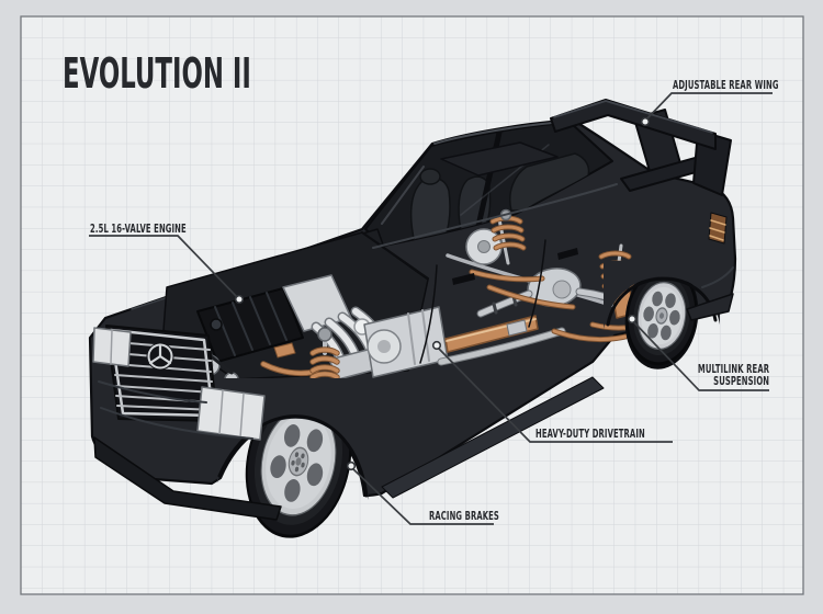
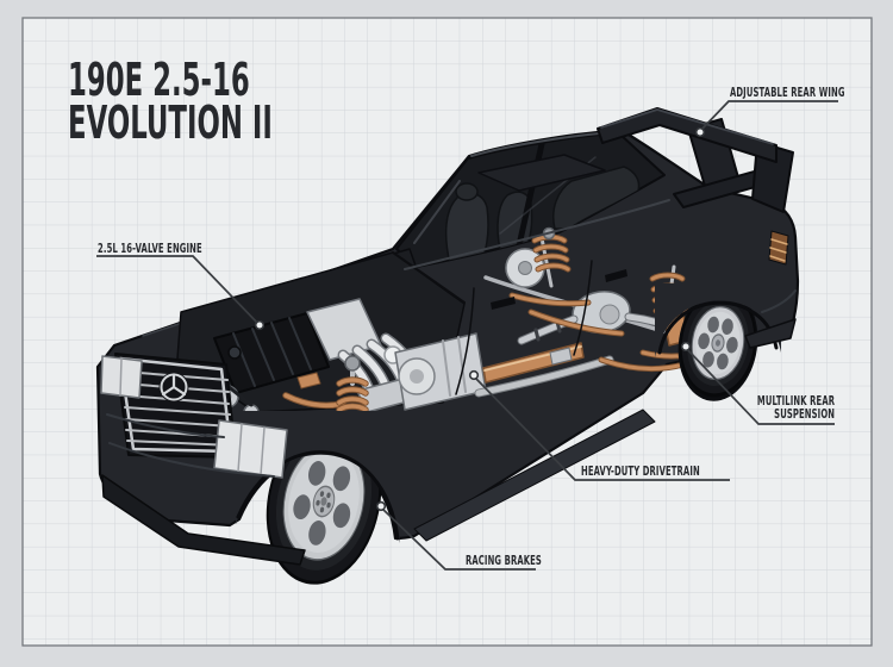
+ 190E 2.5-16
  EVOLUTION II
  2.5L 16-VALVE ENGINE
  ADJUSTABLE REAR WING
  MULTILINK REAR
  SUSPENSION
  HEAVY-DUTY DRIVETRAIN
  RACING BRAKES
